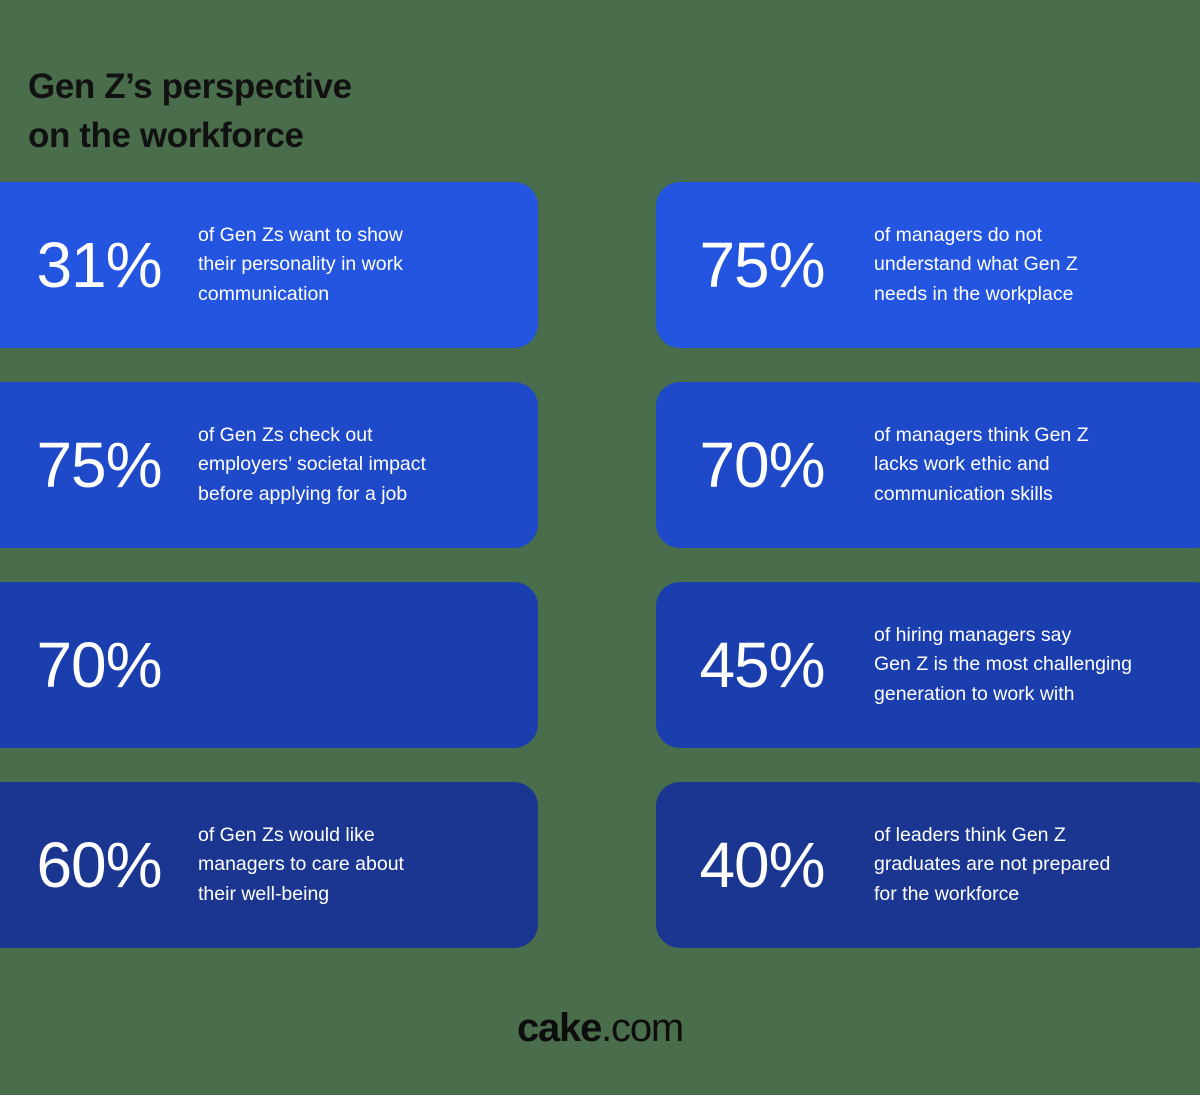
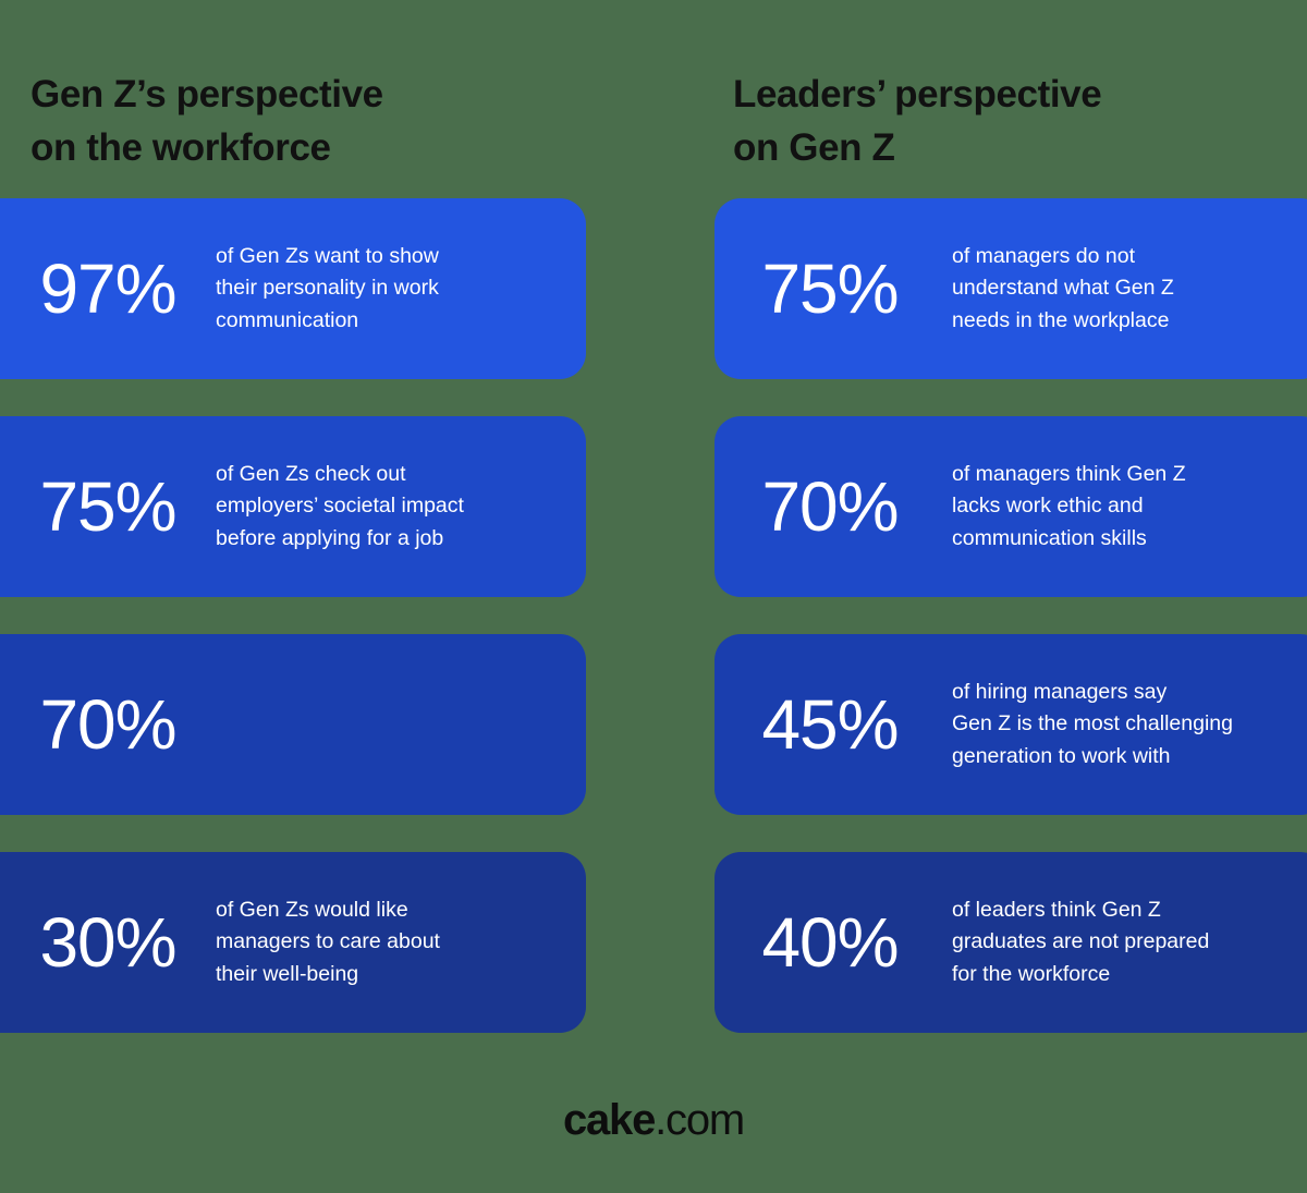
  Gen Z’s perspective
  on the workforce
+ Leaders’ perspective
+ on Gen Z
- 31%
+ 97%
  of Gen Zs want to show
  their personality in work
  communication
  75%
  of Gen Zs check out
  employers’ societal impact
  before applying for a job
  70%
- 60%
+ 30%
  of Gen Zs would like
  managers to care about
  their well-being
  75%
  of managers do not
  understand what Gen Z
  needs in the workplace
  70%
  of managers think Gen Z
  lacks work ethic and
  communication skills
  45%
  of hiring managers say
  Gen Z is the most challenging
  generation to work with
  40%
  of leaders think Gen Z
  graduates are not prepared
  for the workforce
  cake.com
